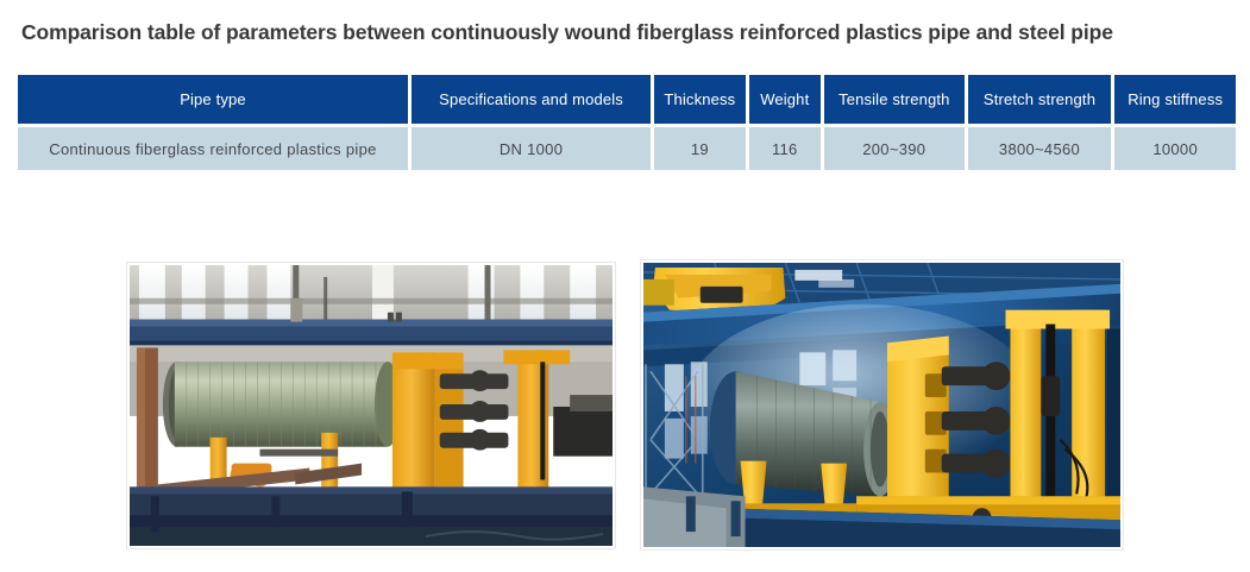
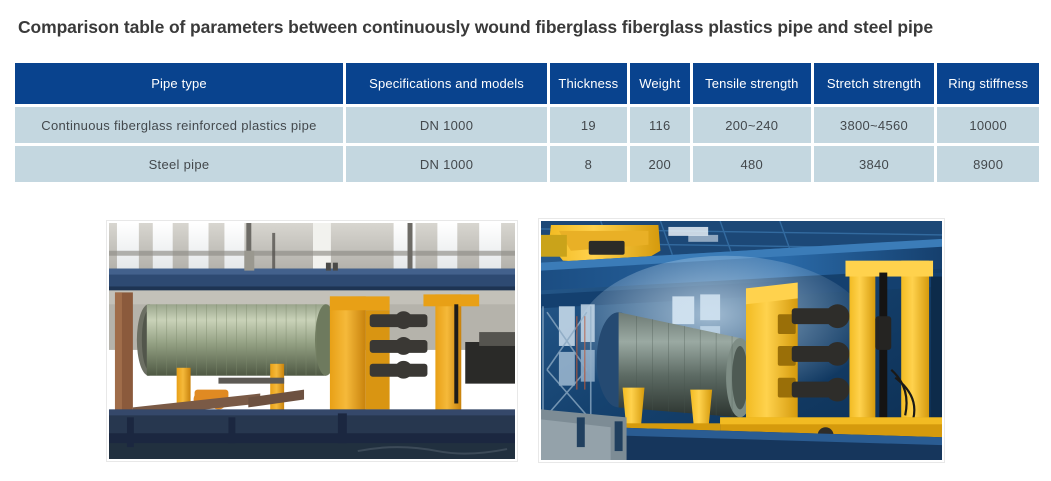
- Comparison table of parameters between continuously wound fiberglass reinforced plastics pipe and steel pipe
+ Comparison table of parameters between continuously wound fiberglass fiberglass plastics pipe and steel pipe
  Pipe type	Specifications and models	Thickness	Weight	Tensile strength	Stretch strength	Ring stiffness
- Continuous fiberglass reinforced plastics pipe	DN 1000	19	116	200~390	3800~4560	10000
+ Continuous fiberglass reinforced plastics pipe	DN 1000	19	116	200~240	3800~4560	10000
+ Steel pipe	DN 1000	8	200	480	3840	8900
